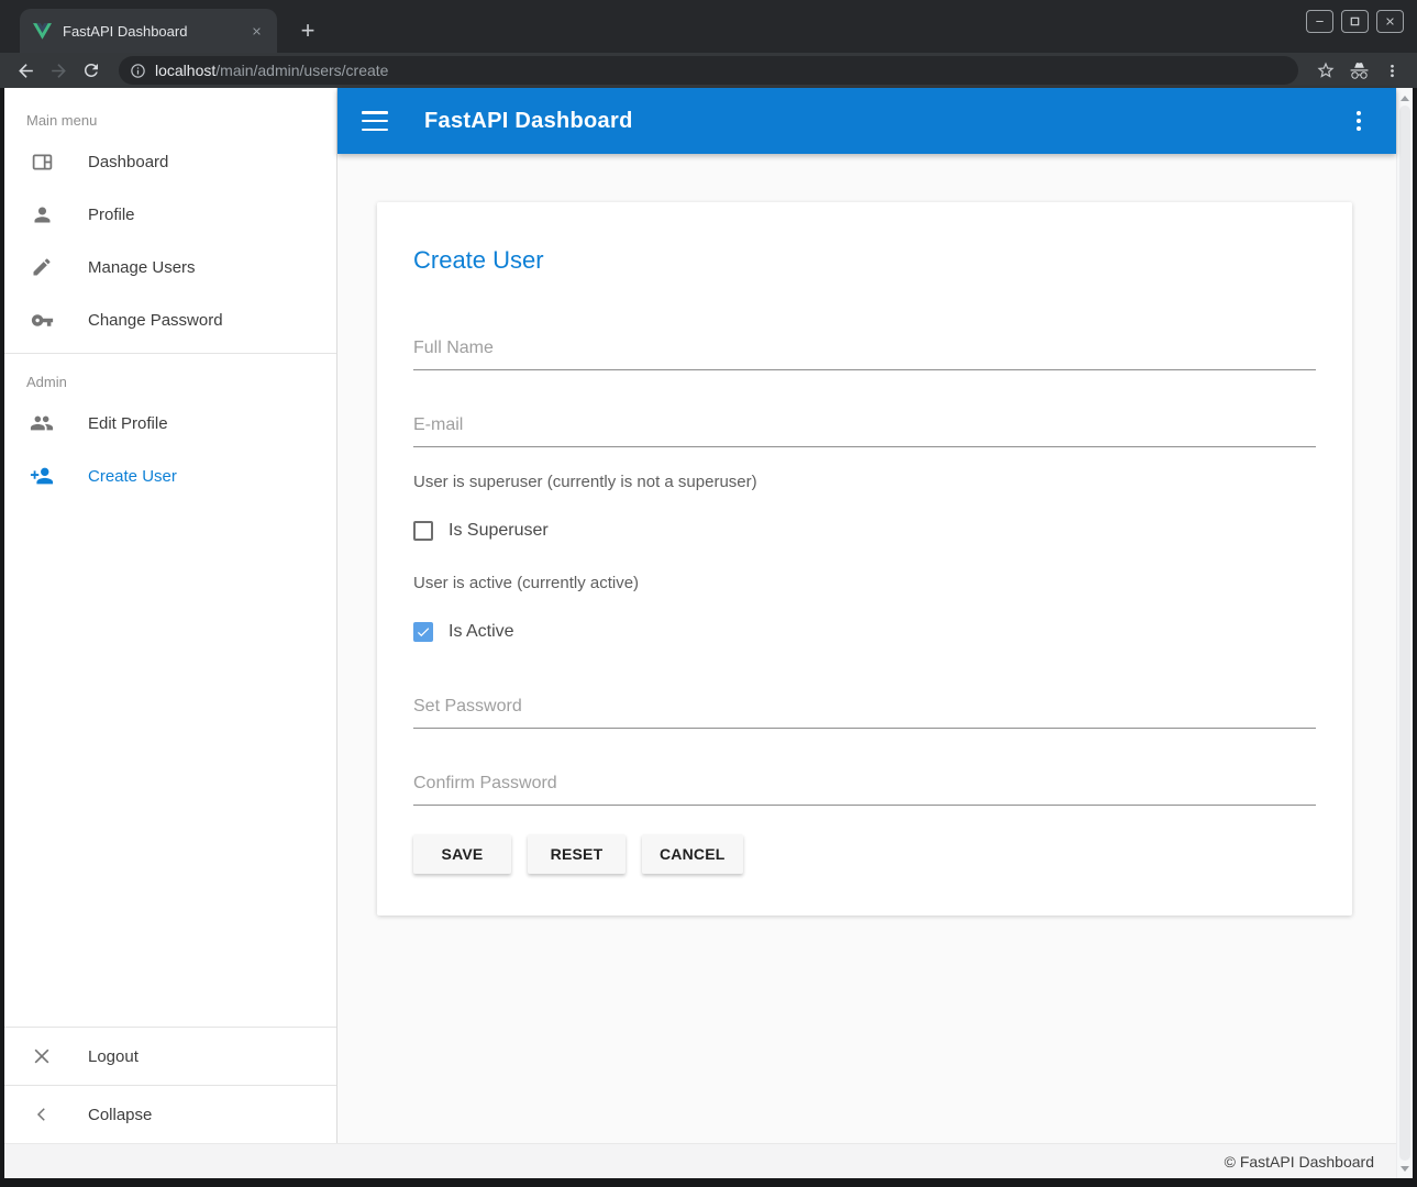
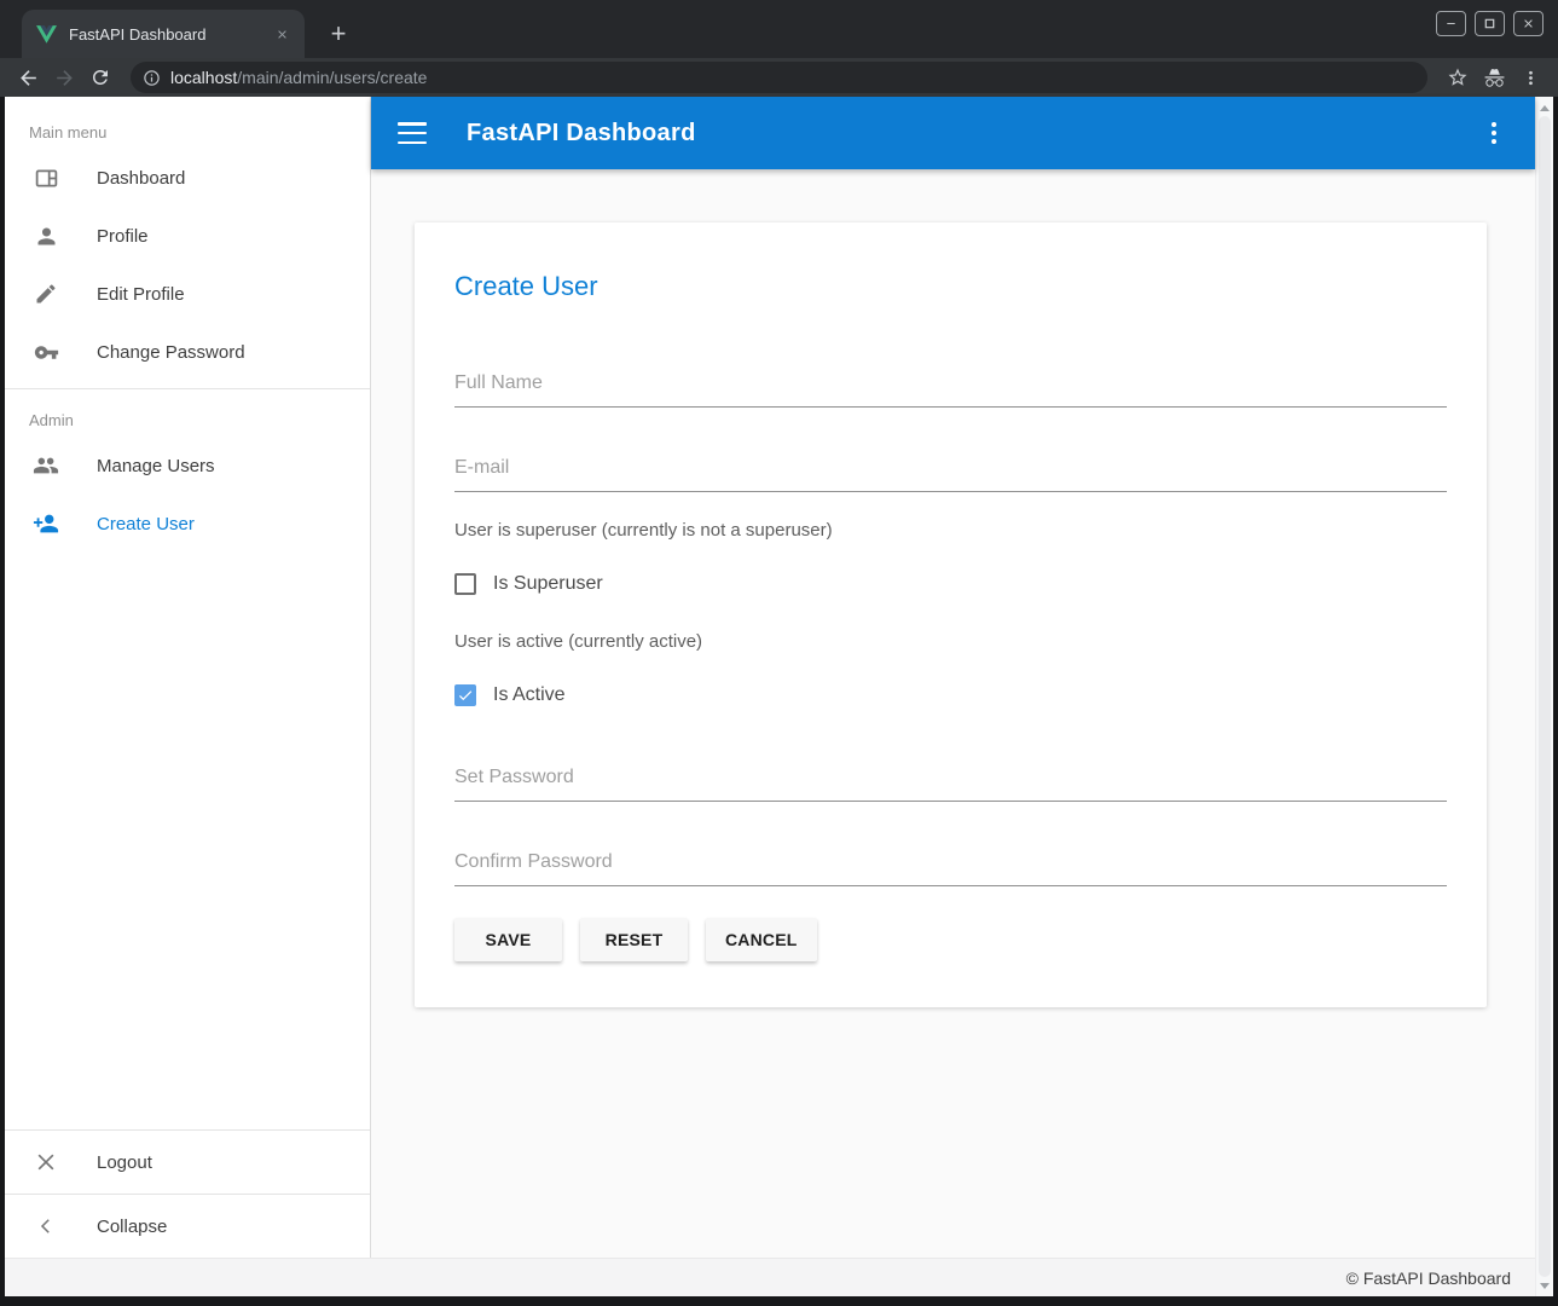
  FastAPI Dashboard
  +
  localhost/main/admin/users/create
  Main menu
  Dashboard
  Profile
- Manage Users
+ Edit Profile
  Change Password
  Admin
- Edit Profile
+ Manage Users
  Create User
  Logout
  Collapse
  FastAPI Dashboard
  Create User
  Full Name
  E-mail
  User is superuser (currently is not a superuser)
  Is Superuser
  User is active (currently active)
  Is Active
  Set Password
  Confirm Password
  SAVE
  RESET
  CANCEL
  © FastAPI Dashboard
